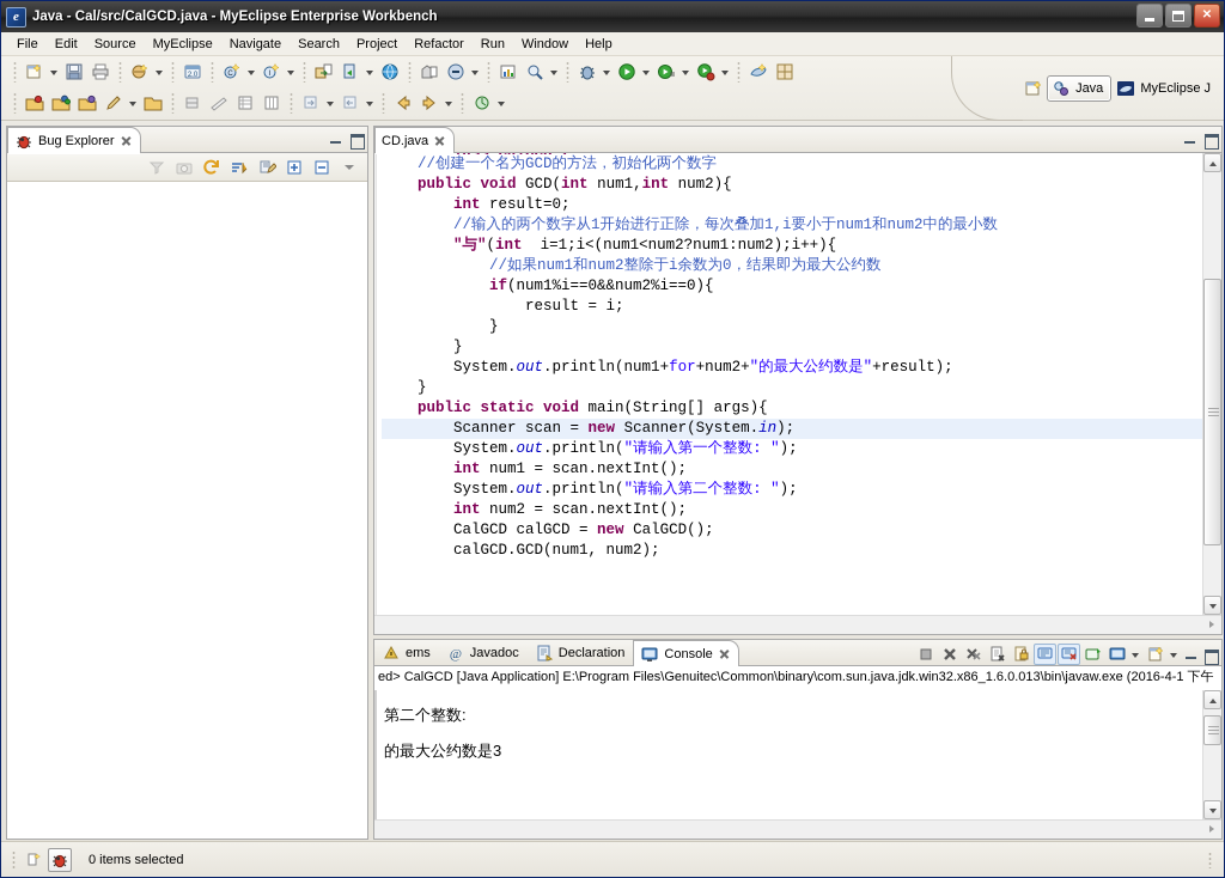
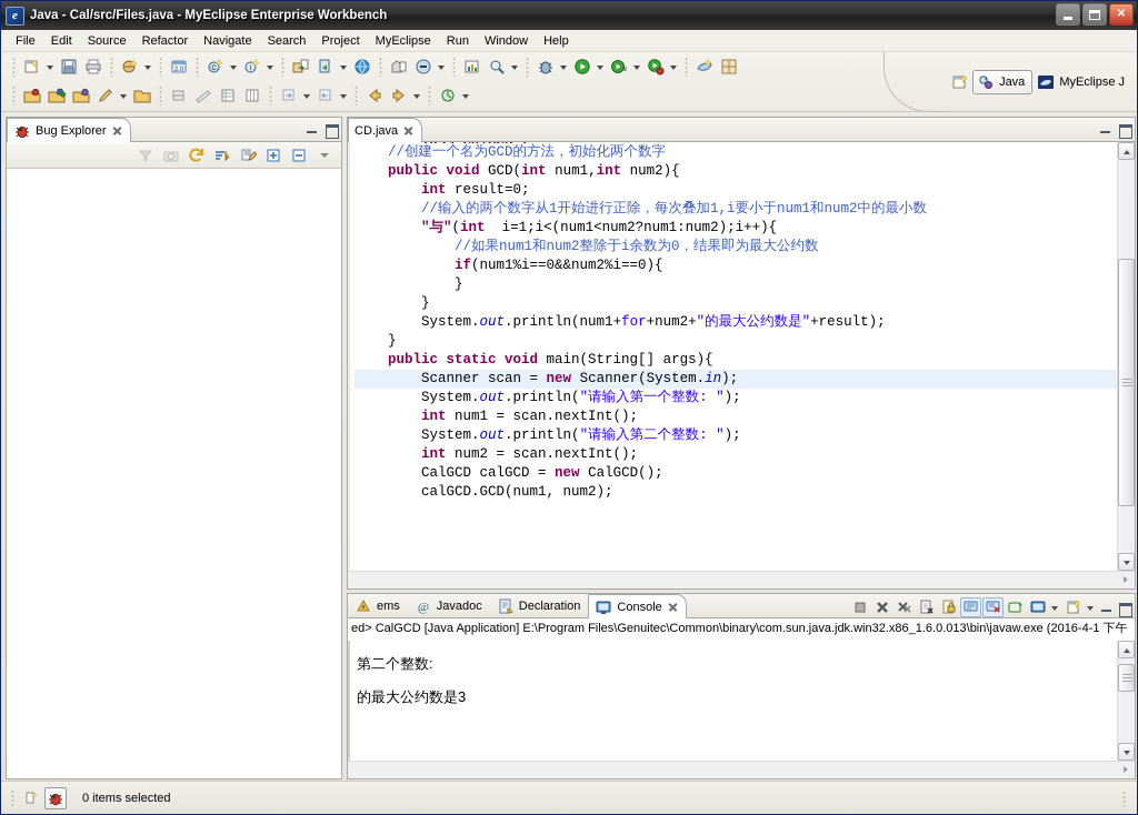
  e
- Java - Cal/src/CalGCD.java - MyEclipse Enterprise Workbench
+ Java - Cal/src/Files.java - MyEclipse Enterprise Workbench
  ✕
  File
  Edit
  Source
- MyEclipse
+ Refactor
  Navigate
  Search
  Project
- Refactor
+ MyEclipse
  Run
  Window
  Help
  Java
  MyEclipse J
  Bug Explorer
  CD.java
  //创建一个名为GCD的方法，初始化两个数字
  public void GCD(int num1,int num2){
  int result=0;
  //输入的两个数字从1开始进行正除，每次叠加1,i要小于num1和num2中的最小数
  "与"(int i=1;i<(num1<num2?num1:num2);i++){
  //如果num1和num2整除于i余数为0，结果即为最大公约数
  if(num1%i==0&&num2%i==0){
- result = i;
  }
  }
  System.out.println(num1+for+num2+"的最大公约数是"+result);
  }
  public static void main(String[] args){
  Scanner scan = new Scanner(System.in);
  System.out.println("请输入第一个整数: ");
  int num1 = scan.nextInt();
  System.out.println("请输入第二个整数: ");
  int num2 = scan.nextInt();
  CalGCD calGCD = new CalGCD();
  calGCD.GCD(num1, num2);
  ems
  @
  Javadoc
  Declaration
  Console
  ed> CalGCD [Java Application] E:\Program Files\Genuitec\Common\binary\com.sun.java.jdk.win32.x86_1.6.0.013\bin\javaw.exe (2016-4-1 下午
  第二个整数:
  的最大公约数是3
  0 items selected
